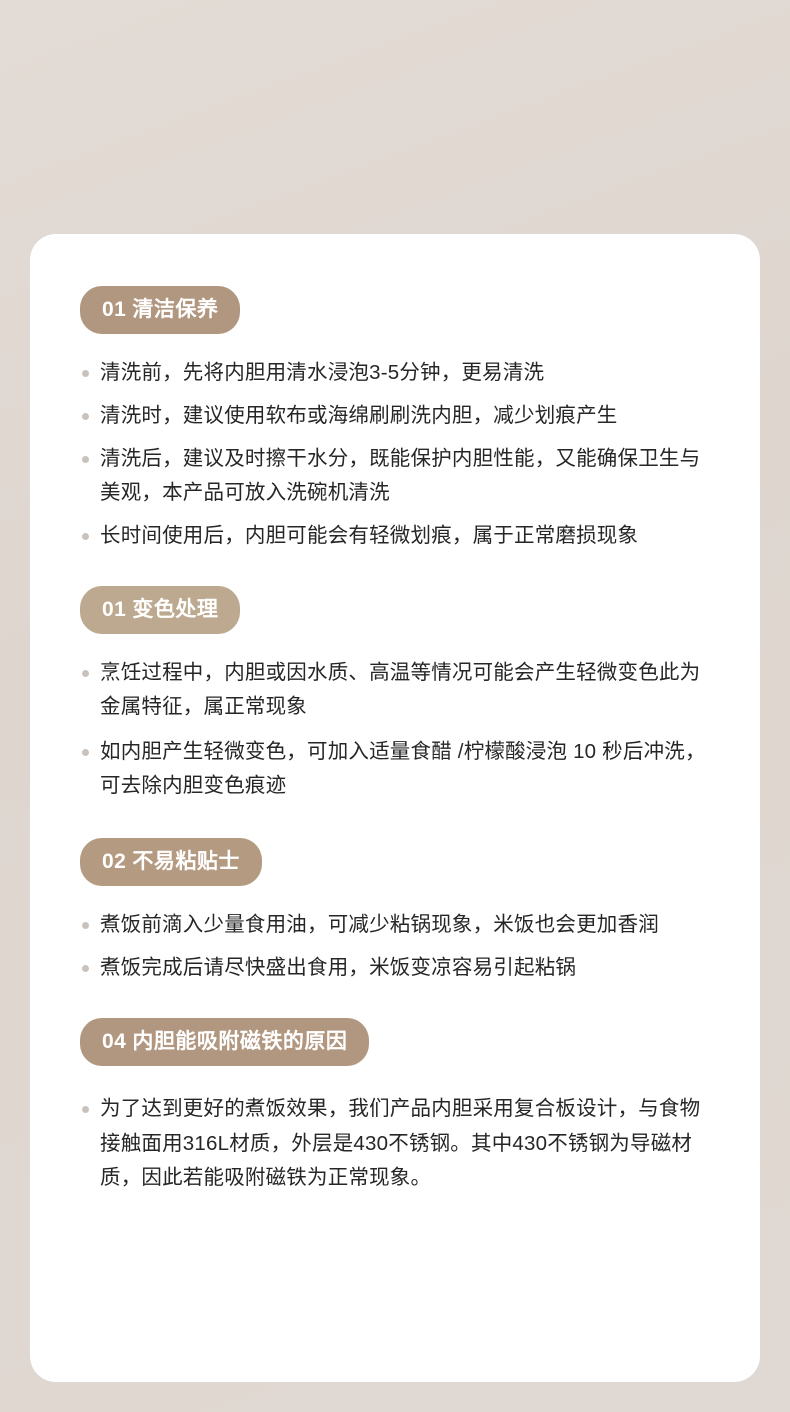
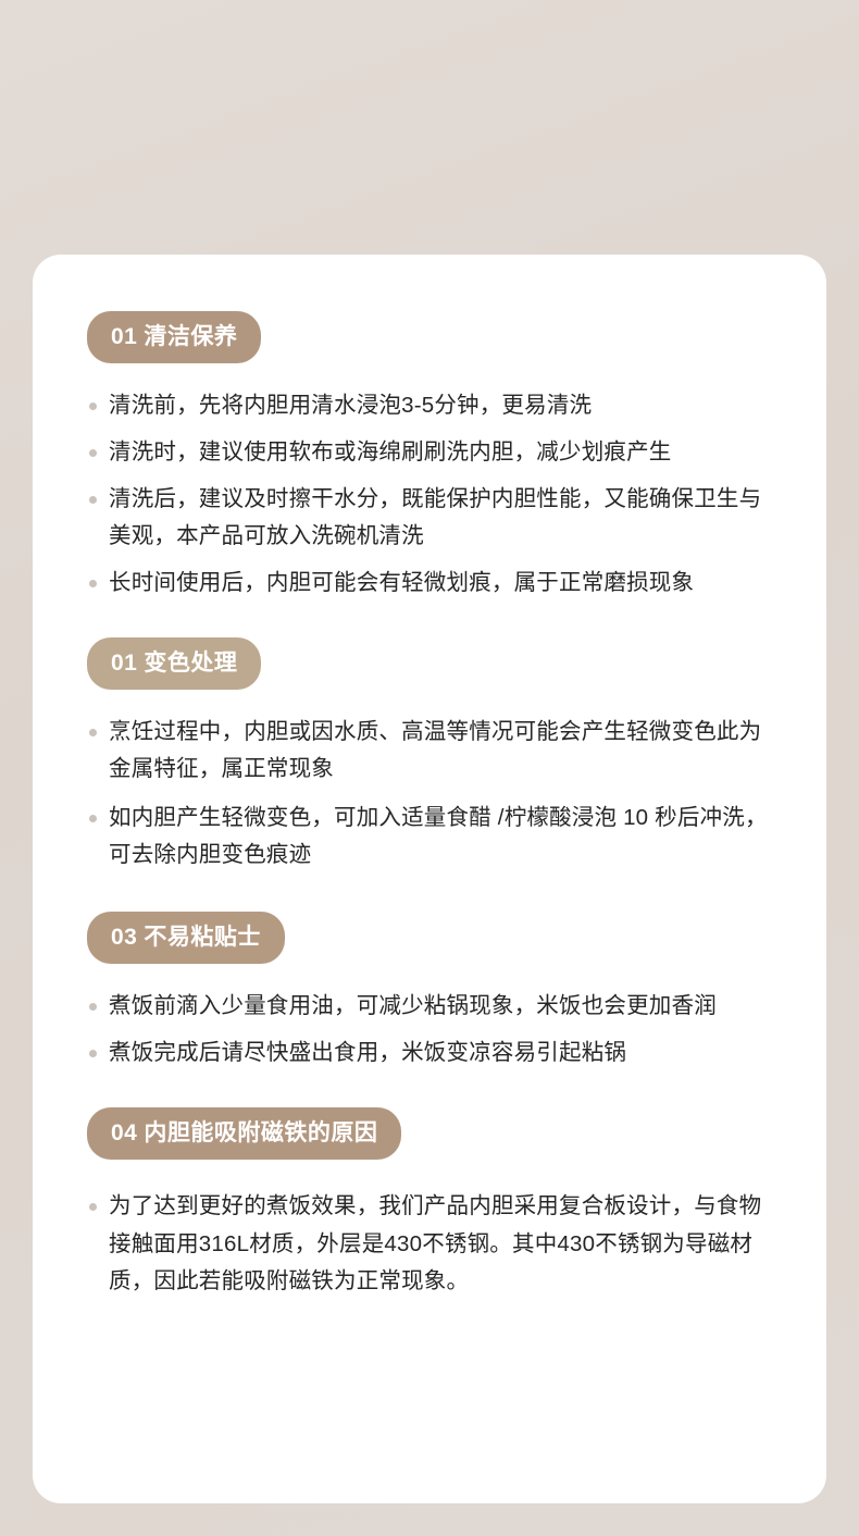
  01 清洁保养
  清洗前，先将内胆用清水浸泡3-5分钟，更易清洗
  清洗时，建议使用软布或海绵刷刷洗内胆，减少划痕产生
  清洗后，建议及时擦干水分，既能保护内胆性能，又能确保卫生与美观，本产品可放入洗碗机清洗
  长时间使用后，内胆可能会有轻微划痕，属于正常磨损现象
  01 变色处理
  烹饪过程中，内胆或因水质、高温等情况可能会产生轻微变色此为金属特征，属正常现象
  如内胆产生轻微变色，可加入适量食醋 /柠檬酸浸泡 10 秒后冲洗，可去除内胆变色痕迹
- 02 不易粘贴士
+ 03 不易粘贴士
  煮饭前滴入少量食用油，可减少粘锅现象，米饭也会更加香润
  煮饭完成后请尽快盛出食用，米饭变凉容易引起粘锅
  04 内胆能吸附磁铁的原因
  为了达到更好的煮饭效果，我们产品内胆采用复合板设计，与食物接触面用316L材质，外层是430不锈钢。其中430不锈钢为导磁材质，因此若能吸附磁铁为正常现象。
